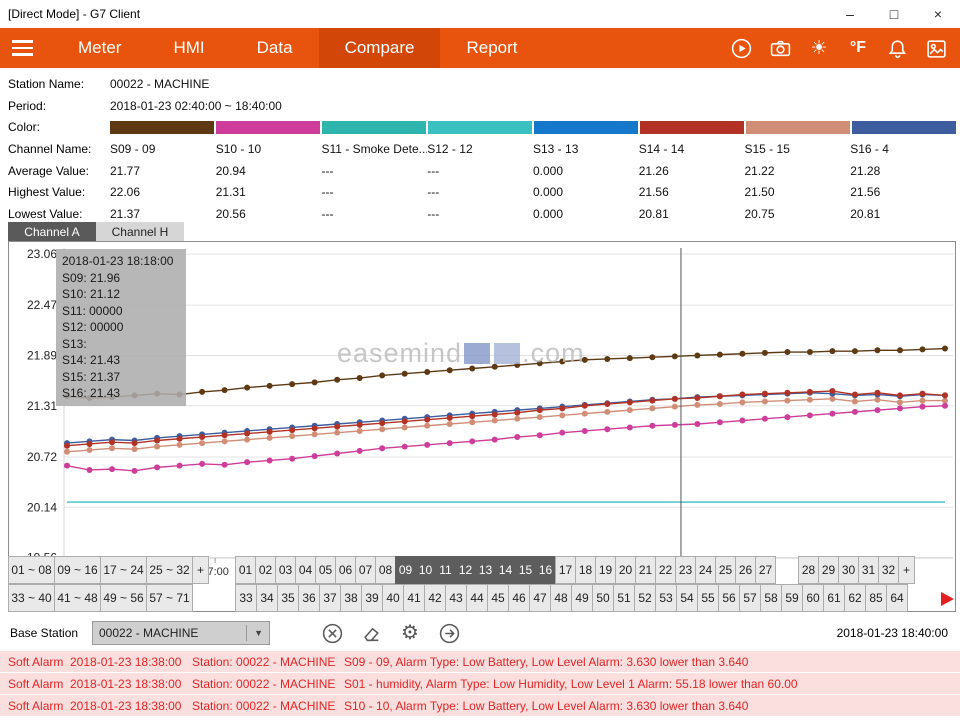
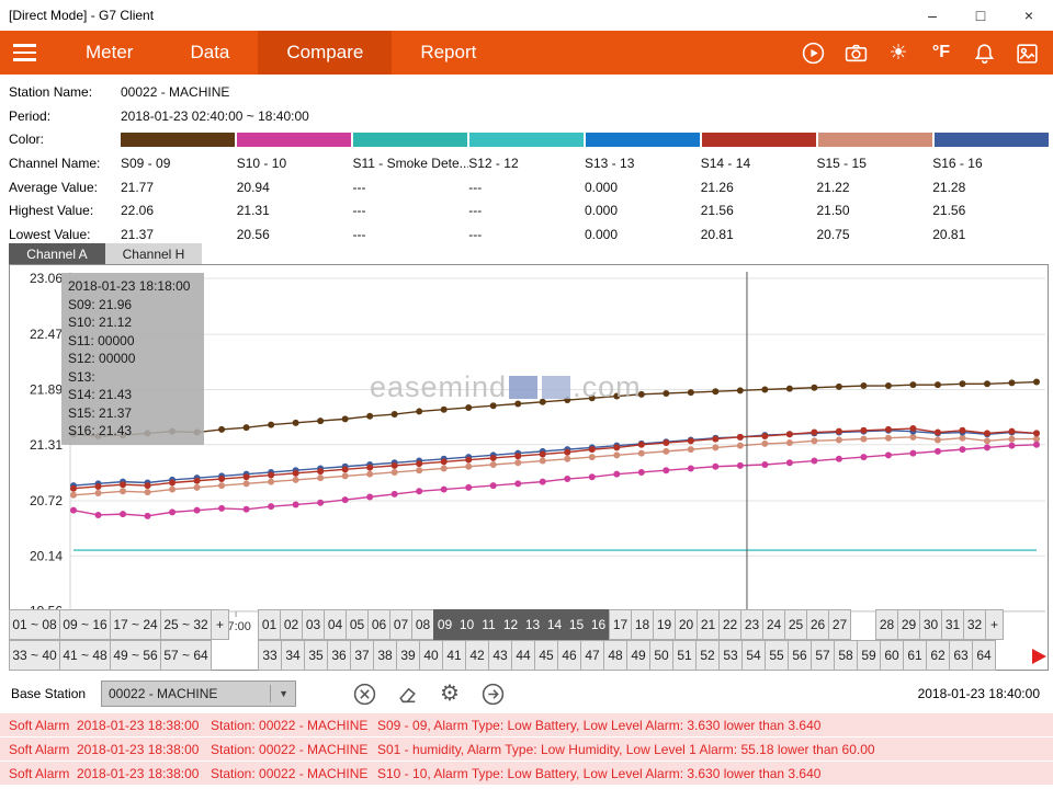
  [Direct Mode] - G7 Client
  –
  □
  ×
  Meter
- HMI
  Data
  Compare
  Report
  ☀
  °F
  Station Name:
  00022 - MACHINE
  Period:
  2018-01-23 02:40:00 ~ 18:40:00
  Color:
  Channel Name:
  S09 - 09
  S10 - 10
  S11 - Smoke Dete...
  S12 - 12
  S13 - 13
  S14 - 14
  S15 - 15
- S16 - 4
+ S16 - 16
  Average Value:
  21.77
  20.94
  ---
  ---
  0.000
  21.26
  21.22
  21.28
  Highest Value:
  22.06
  21.31
  ---
  ---
  0.000
  21.56
  21.50
  21.56
  Lowest Value:
  21.37
  20.56
  ---
  ---
  0.000
  20.81
  20.75
  20.81
  Channel A
  Channel H
  23.06
  22.47
  21.89
  21.31
  20.72
  20.14
  7:00
  easemind
  .com
  2018-01-23 18:18:00
  S09: 21.96
  S10: 21.12
  S11: 00000
  S12: 00000
  S13:
  S14: 21.43
  S15: 21.37
  S16: 21.43
  01 ~ 08
  09 ~ 16
  17 ~ 24
  25 ~ 32
  +
  01
  02
  03
  04
  05
  06
  07
  08
  09
  10
  11
  12
  13
  14
  15
  16
  17
  18
  19
  20
  21
  22
  23
  24
  25
  26
  27
  28
  29
  30
  31
  32
  +
  33 ~ 40
  41 ~ 48
  49 ~ 56
- 57 ~ 71
+ 57 ~ 64
  33
  34
  35
  36
  37
  38
  39
  40
  41
  42
  43
  44
  45
  46
  47
  48
  49
  50
  51
  52
  53
  54
  55
  56
  57
  58
  59
  60
  61
  62
- 85
+ 63
  64
  Base Station
  00022 - MACHINE
  ▼
  ⚙
  2018-01-23 18:40:00
  Soft Alarm
  2018-01-23 18:38:00
  Station: 00022 - MACHINE
  S09 - 09, Alarm Type: Low Battery, Low Level Alarm: 3.630 lower than 3.640
  Soft Alarm
  2018-01-23 18:38:00
  Station: 00022 - MACHINE
  S01 - humidity, Alarm Type: Low Humidity, Low Level 1 Alarm: 55.18 lower than 60.00
  Soft Alarm
  2018-01-23 18:38:00
  Station: 00022 - MACHINE
  S10 - 10, Alarm Type: Low Battery, Low Level Alarm: 3.630 lower than 3.640
